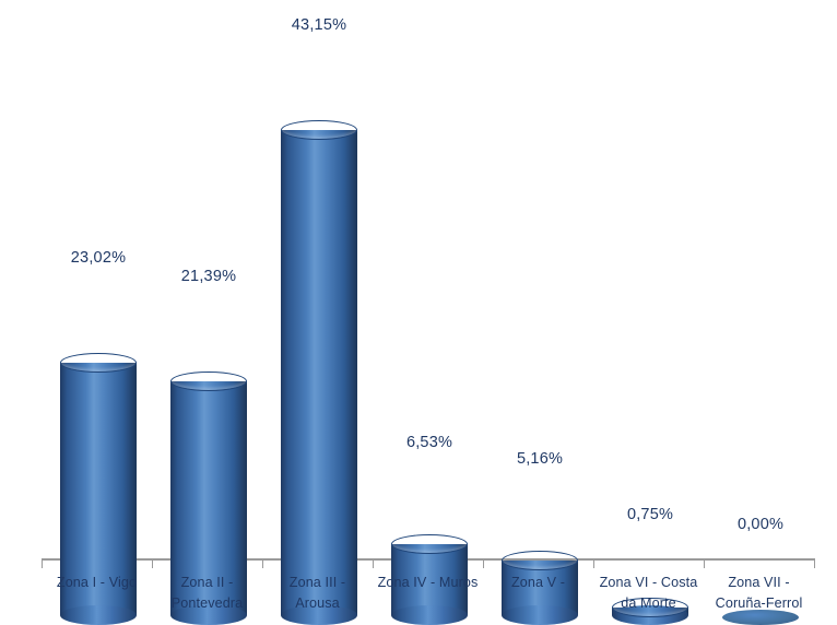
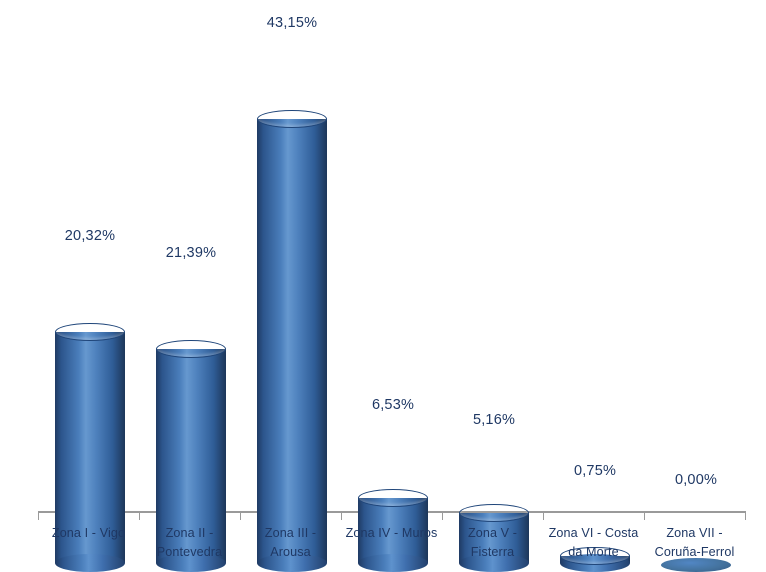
- 23,02%
+ 20,32%
  21,39%
  43,15%
  6,53%
  5,16%
  0,75%
  0,00%
  Zona I - Vigo
  Zona II -
  Pontevedra
  Zona III -
  Arousa
  Zona IV - Muros
  Zona V -
+ Fisterra
  Zona VI - Costa
  da Morte
  Zona VII -
  Coruña-Ferrol
